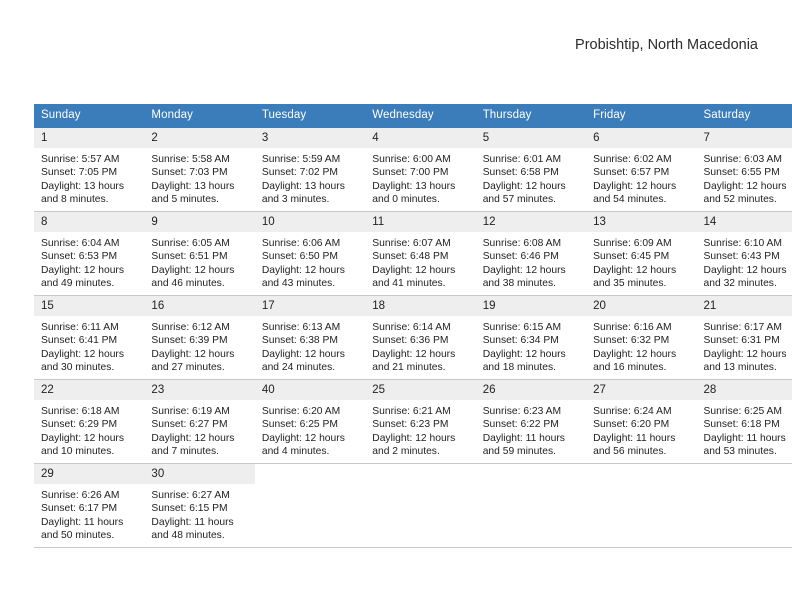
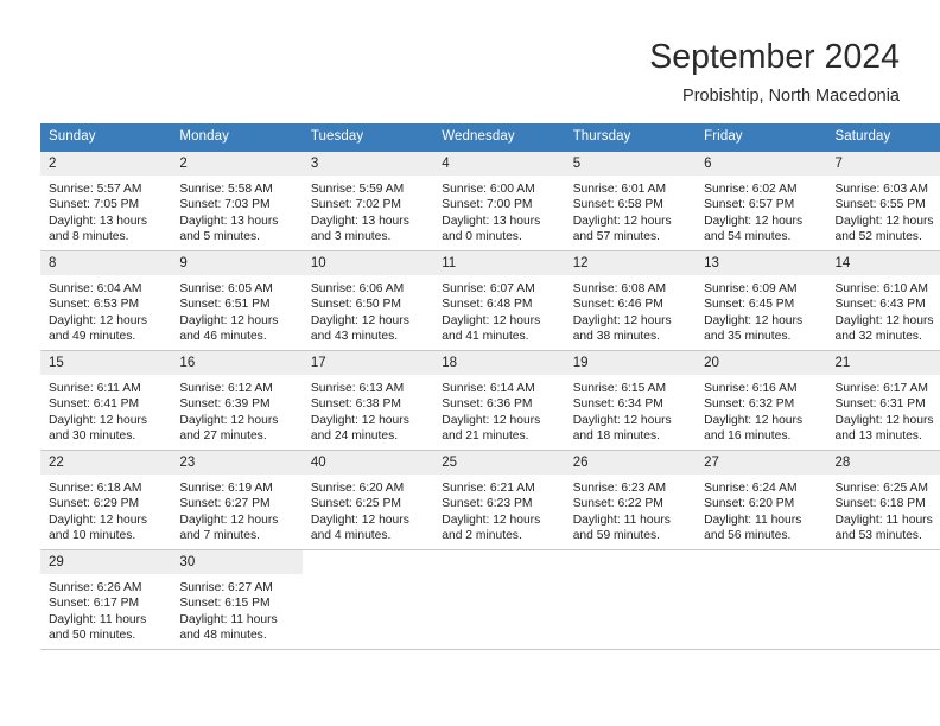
+ September 2024
  Probishtip, North Macedonia
  Sunday	Monday	Tuesday	Wednesday	Thursday	Friday	Saturday
- 1Sunrise: 5:57 AMSunset: 7:05 PMDaylight: 13 hoursand 8 minutes.	2Sunrise: 5:58 AMSunset: 7:03 PMDaylight: 13 hoursand 5 minutes.	3Sunrise: 5:59 AMSunset: 7:02 PMDaylight: 13 hoursand 3 minutes.	4Sunrise: 6:00 AMSunset: 7:00 PMDaylight: 13 hoursand 0 minutes.	5Sunrise: 6:01 AMSunset: 6:58 PMDaylight: 12 hoursand 57 minutes.	6Sunrise: 6:02 AMSunset: 6:57 PMDaylight: 12 hoursand 54 minutes.	7Sunrise: 6:03 AMSunset: 6:55 PMDaylight: 12 hoursand 52 minutes.
+ 2Sunrise: 5:57 AMSunset: 7:05 PMDaylight: 13 hoursand 8 minutes.	2Sunrise: 5:58 AMSunset: 7:03 PMDaylight: 13 hoursand 5 minutes.	3Sunrise: 5:59 AMSunset: 7:02 PMDaylight: 13 hoursand 3 minutes.	4Sunrise: 6:00 AMSunset: 7:00 PMDaylight: 13 hoursand 0 minutes.	5Sunrise: 6:01 AMSunset: 6:58 PMDaylight: 12 hoursand 57 minutes.	6Sunrise: 6:02 AMSunset: 6:57 PMDaylight: 12 hoursand 54 minutes.	7Sunrise: 6:03 AMSunset: 6:55 PMDaylight: 12 hoursand 52 minutes.
  8Sunrise: 6:04 AMSunset: 6:53 PMDaylight: 12 hoursand 49 minutes.	9Sunrise: 6:05 AMSunset: 6:51 PMDaylight: 12 hoursand 46 minutes.	10Sunrise: 6:06 AMSunset: 6:50 PMDaylight: 12 hoursand 43 minutes.	11Sunrise: 6:07 AMSunset: 6:48 PMDaylight: 12 hoursand 41 minutes.	12Sunrise: 6:08 AMSunset: 6:46 PMDaylight: 12 hoursand 38 minutes.	13Sunrise: 6:09 AMSunset: 6:45 PMDaylight: 12 hoursand 35 minutes.	14Sunrise: 6:10 AMSunset: 6:43 PMDaylight: 12 hoursand 32 minutes.
  15Sunrise: 6:11 AMSunset: 6:41 PMDaylight: 12 hoursand 30 minutes.	16Sunrise: 6:12 AMSunset: 6:39 PMDaylight: 12 hoursand 27 minutes.	17Sunrise: 6:13 AMSunset: 6:38 PMDaylight: 12 hoursand 24 minutes.	18Sunrise: 6:14 AMSunset: 6:36 PMDaylight: 12 hoursand 21 minutes.	19Sunrise: 6:15 AMSunset: 6:34 PMDaylight: 12 hoursand 18 minutes.	20Sunrise: 6:16 AMSunset: 6:32 PMDaylight: 12 hoursand 16 minutes.	21Sunrise: 6:17 AMSunset: 6:31 PMDaylight: 12 hoursand 13 minutes.
  22Sunrise: 6:18 AMSunset: 6:29 PMDaylight: 12 hoursand 10 minutes.	23Sunrise: 6:19 AMSunset: 6:27 PMDaylight: 12 hoursand 7 minutes.	40Sunrise: 6:20 AMSunset: 6:25 PMDaylight: 12 hoursand 4 minutes.	25Sunrise: 6:21 AMSunset: 6:23 PMDaylight: 12 hoursand 2 minutes.	26Sunrise: 6:23 AMSunset: 6:22 PMDaylight: 11 hoursand 59 minutes.	27Sunrise: 6:24 AMSunset: 6:20 PMDaylight: 11 hoursand 56 minutes.	28Sunrise: 6:25 AMSunset: 6:18 PMDaylight: 11 hoursand 53 minutes.
  29Sunrise: 6:26 AMSunset: 6:17 PMDaylight: 11 hoursand 50 minutes.	30Sunrise: 6:27 AMSunset: 6:15 PMDaylight: 11 hoursand 48 minutes.
